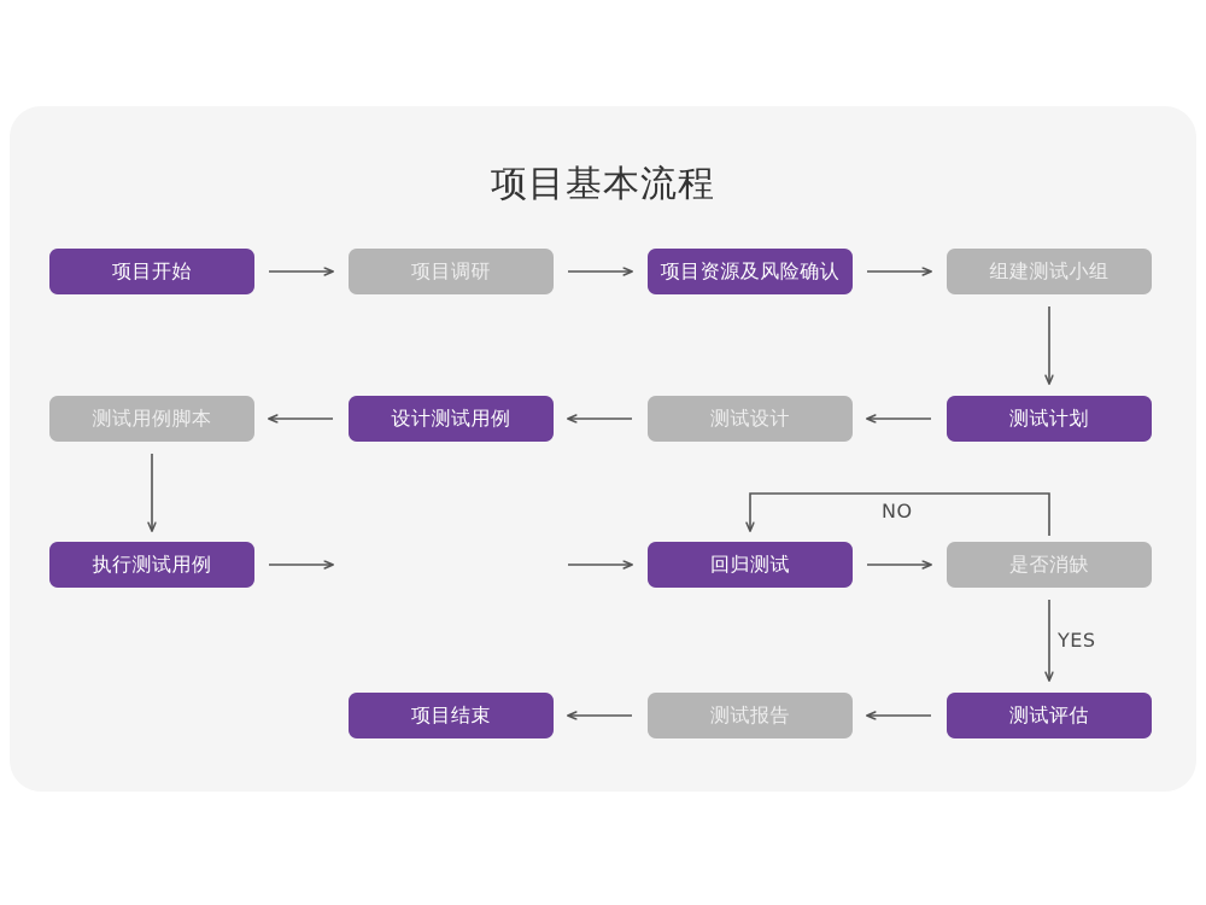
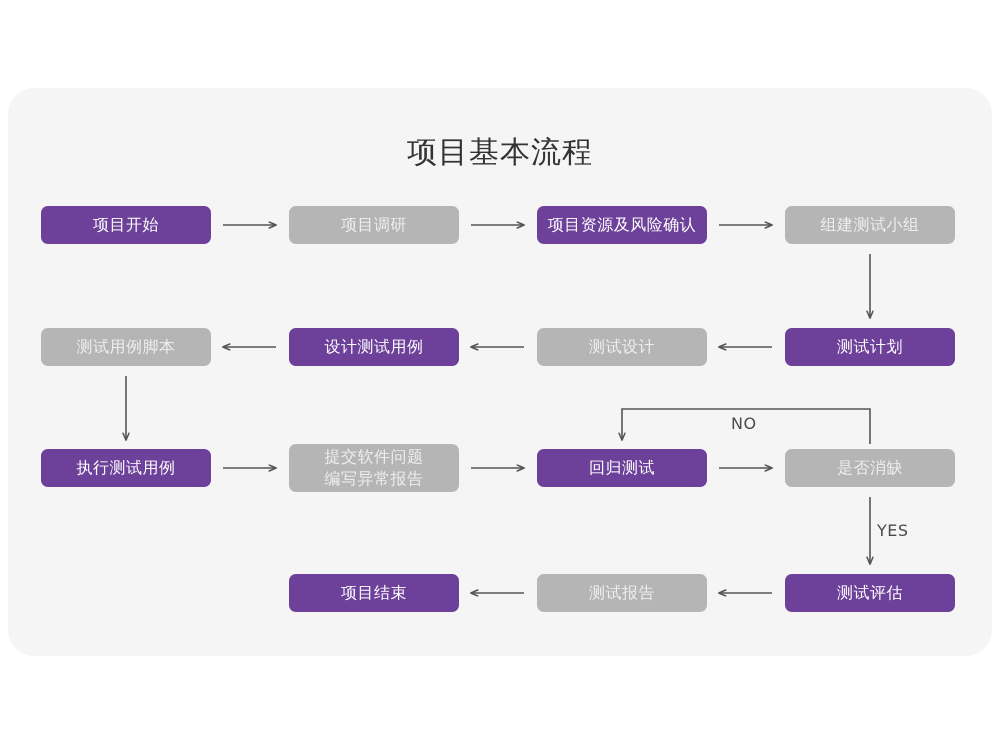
  项目基本流程
  项目开始
  项目调研
  项目资源及风险确认
  组建测试小组
  测试计划
  测试设计
  设计测试用例
  测试用例脚本
  执行测试用例
+ 提交软件问题
+ 编写异常报告
  回归测试
  是否消缺
  测试评估
  测试报告
  项目结束
  NO
  YES
